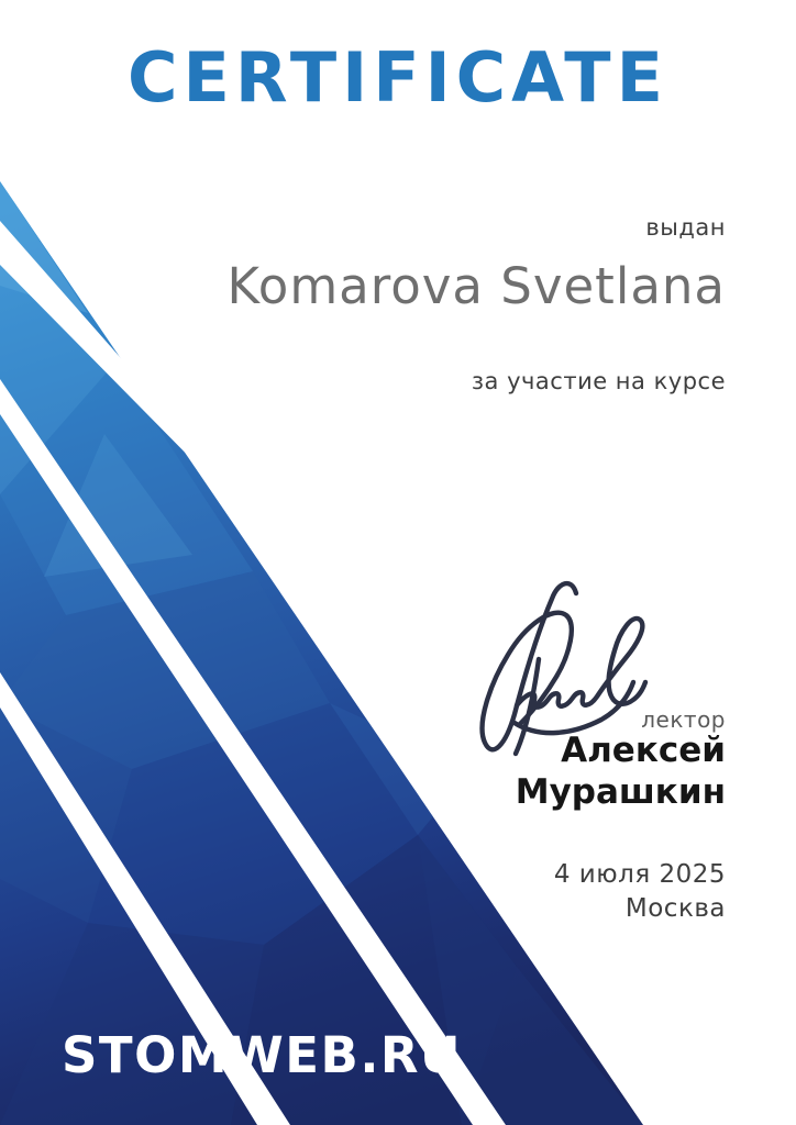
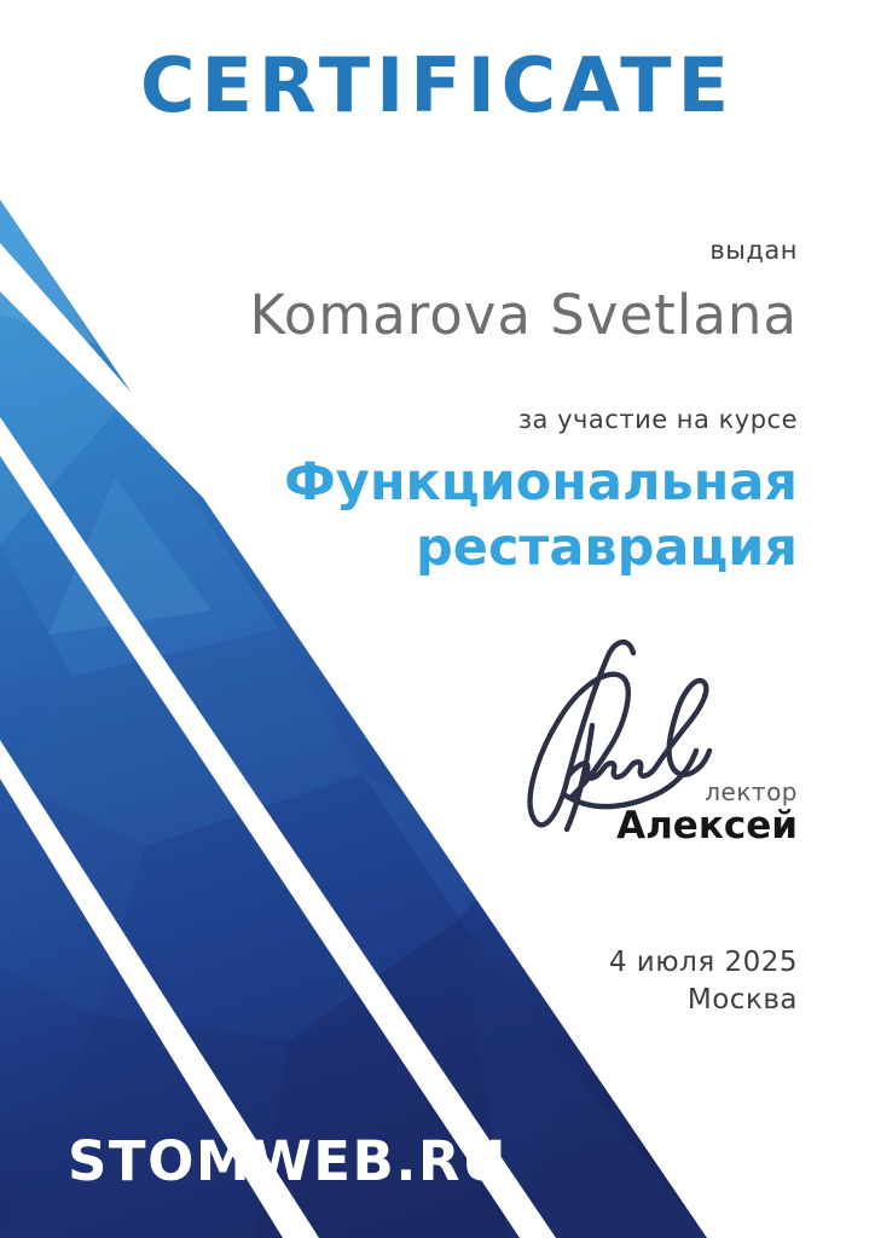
  CERTIFICATE
  выдан
  Komarova Svetlana
  за участие на курсе
+ Функциональная
+ реставрация
  лектор
  Алексей
- Мурашкин
  4 июля 2025
  Москва
  STOMWEB.RU
